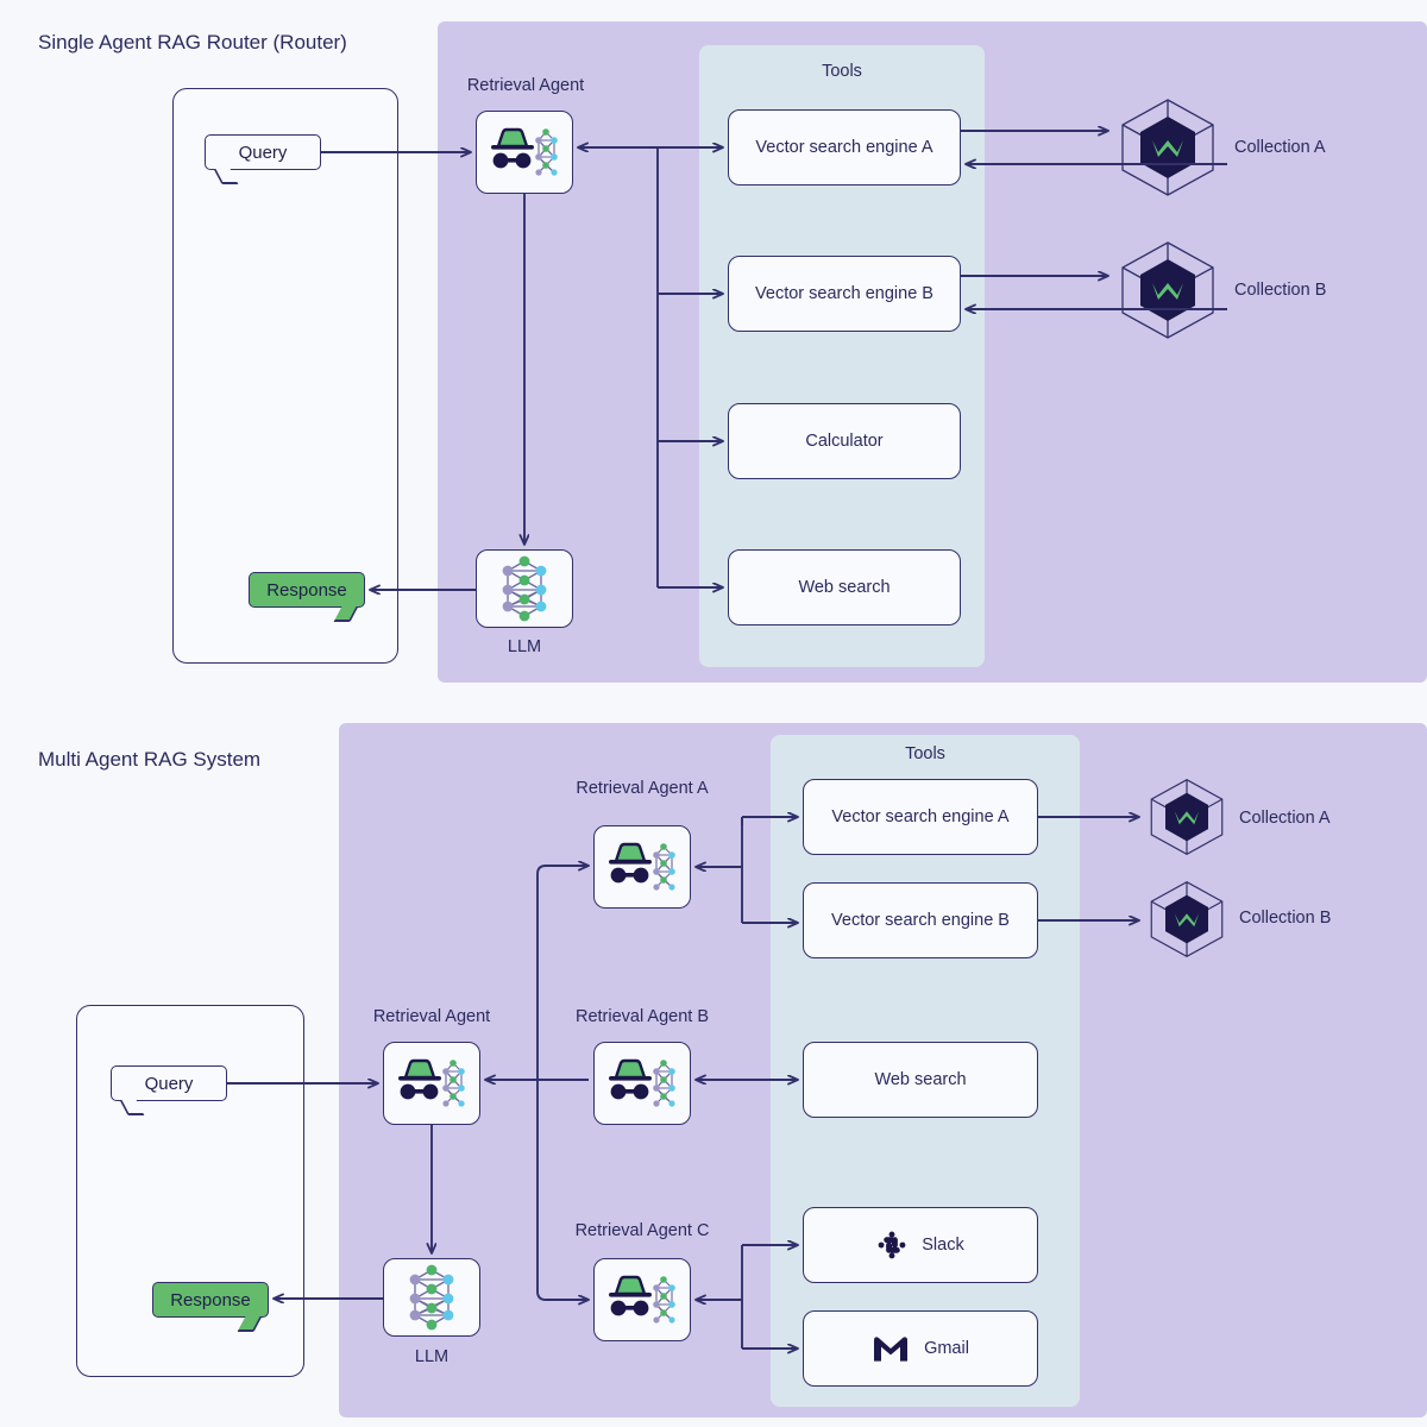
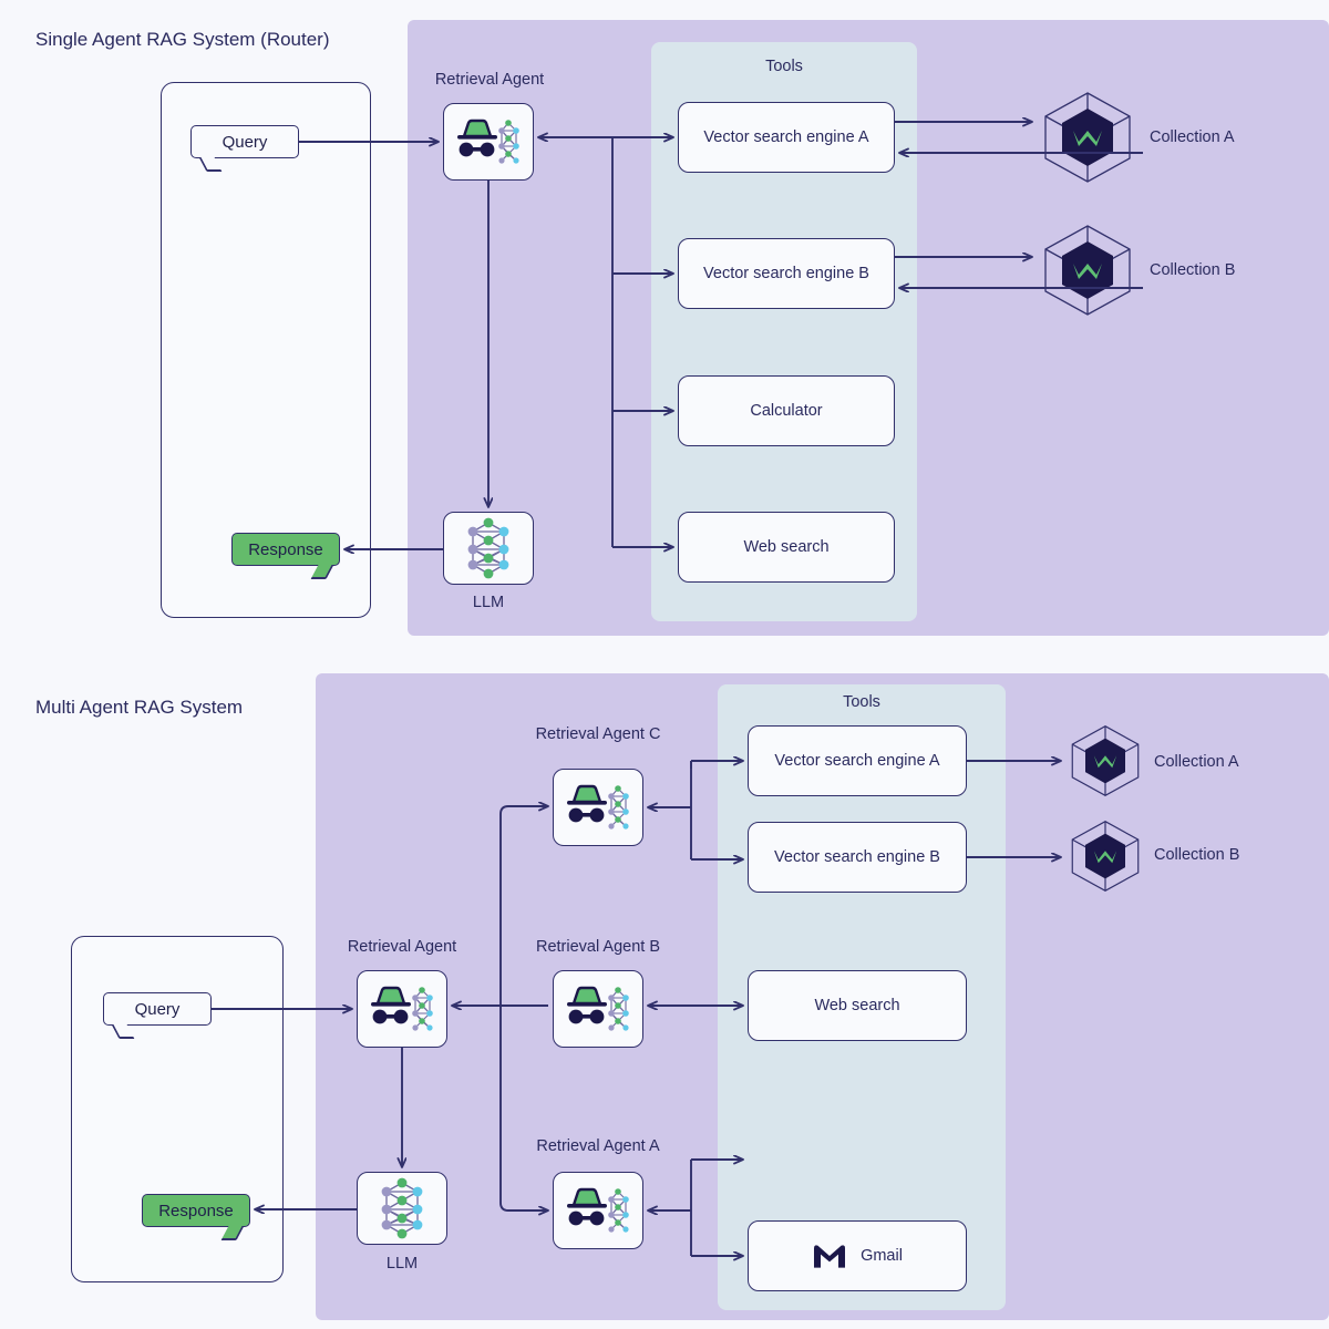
- Single Agent RAG Router (Router)
+ Single Agent RAG System (Router)
  Tools
  Query
  Response
  Retrieval Agent
  LLM
  Vector search engine A
  Vector search engine B
  Calculator
  Web search
  Collection A
  Collection B
  Multi Agent RAG System
  Tools
  Query
  Response
  Retrieval Agent
  LLM
- Retrieval Agent A
+ Retrieval Agent C
  Retrieval Agent B
- Retrieval Agent C
+ Retrieval Agent A
  Vector search engine A
  Vector search engine B
  Web search
- Slack
  Gmail
  Collection A
  Collection B
